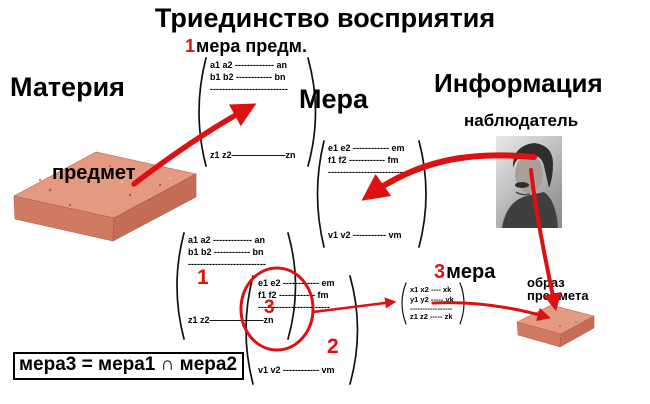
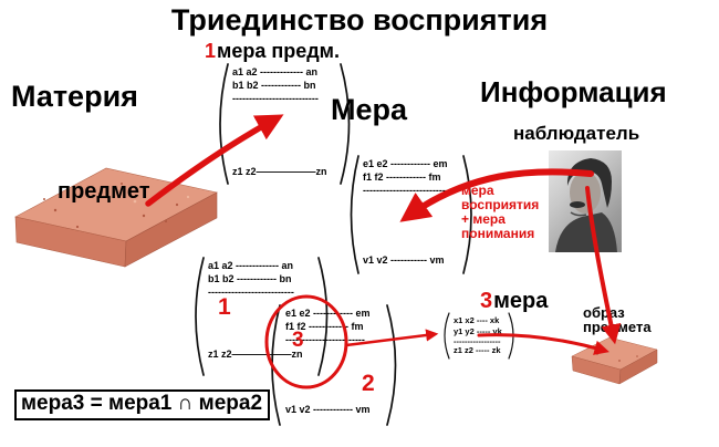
  Триединство восприятия
  Материя
  Мера
  Информация
  наблюдатель
  1мера предм.
  3мера
  предмет
  образ
  премета
+ мера
+ восприятия
+ + мера
+ понимания
  мера3 = мера1 ∩ мера2
  a1 a2 ------------- an
  b1 b2 ------------ bn
  --------------------------
  z1 z2——————zn
  e1 e2 ------------ em
  f1 f2 ------------ fm
  -------------------------
  v1 v2 ----------- vm
  a1 a2 ------------- an
  b1 b2 ------------ bn
  --------------------------
  z1 z2—————zn
  1
  e1 e2 ----------- em
  f1 f2 ----------- fm
  -----------------------
  v1 v2 ------------ vm
  2
  x1 x2 ---- xk
  y1 y2 ----- yk
  -----------------
  z1 z2 ----- zk
  3
